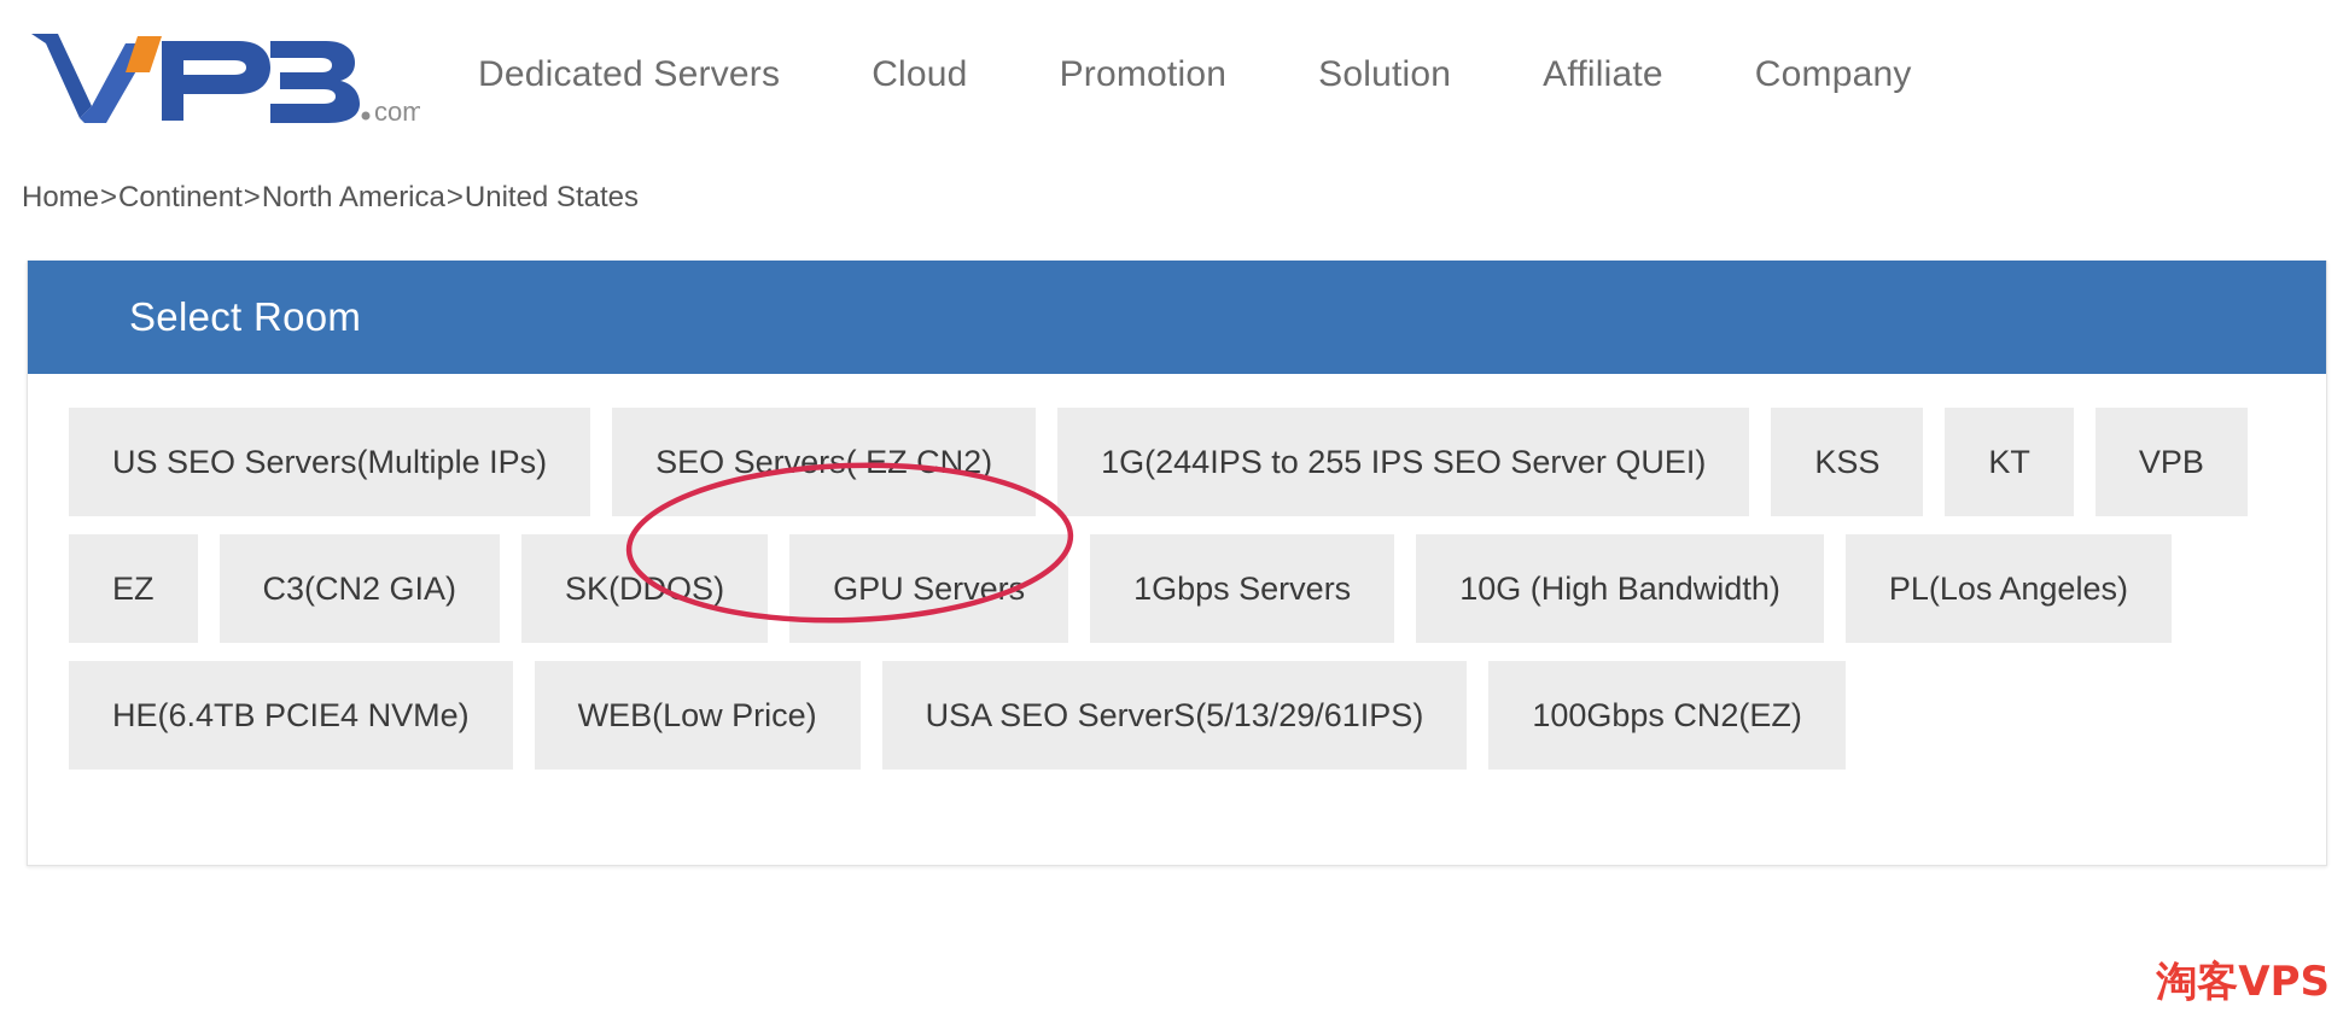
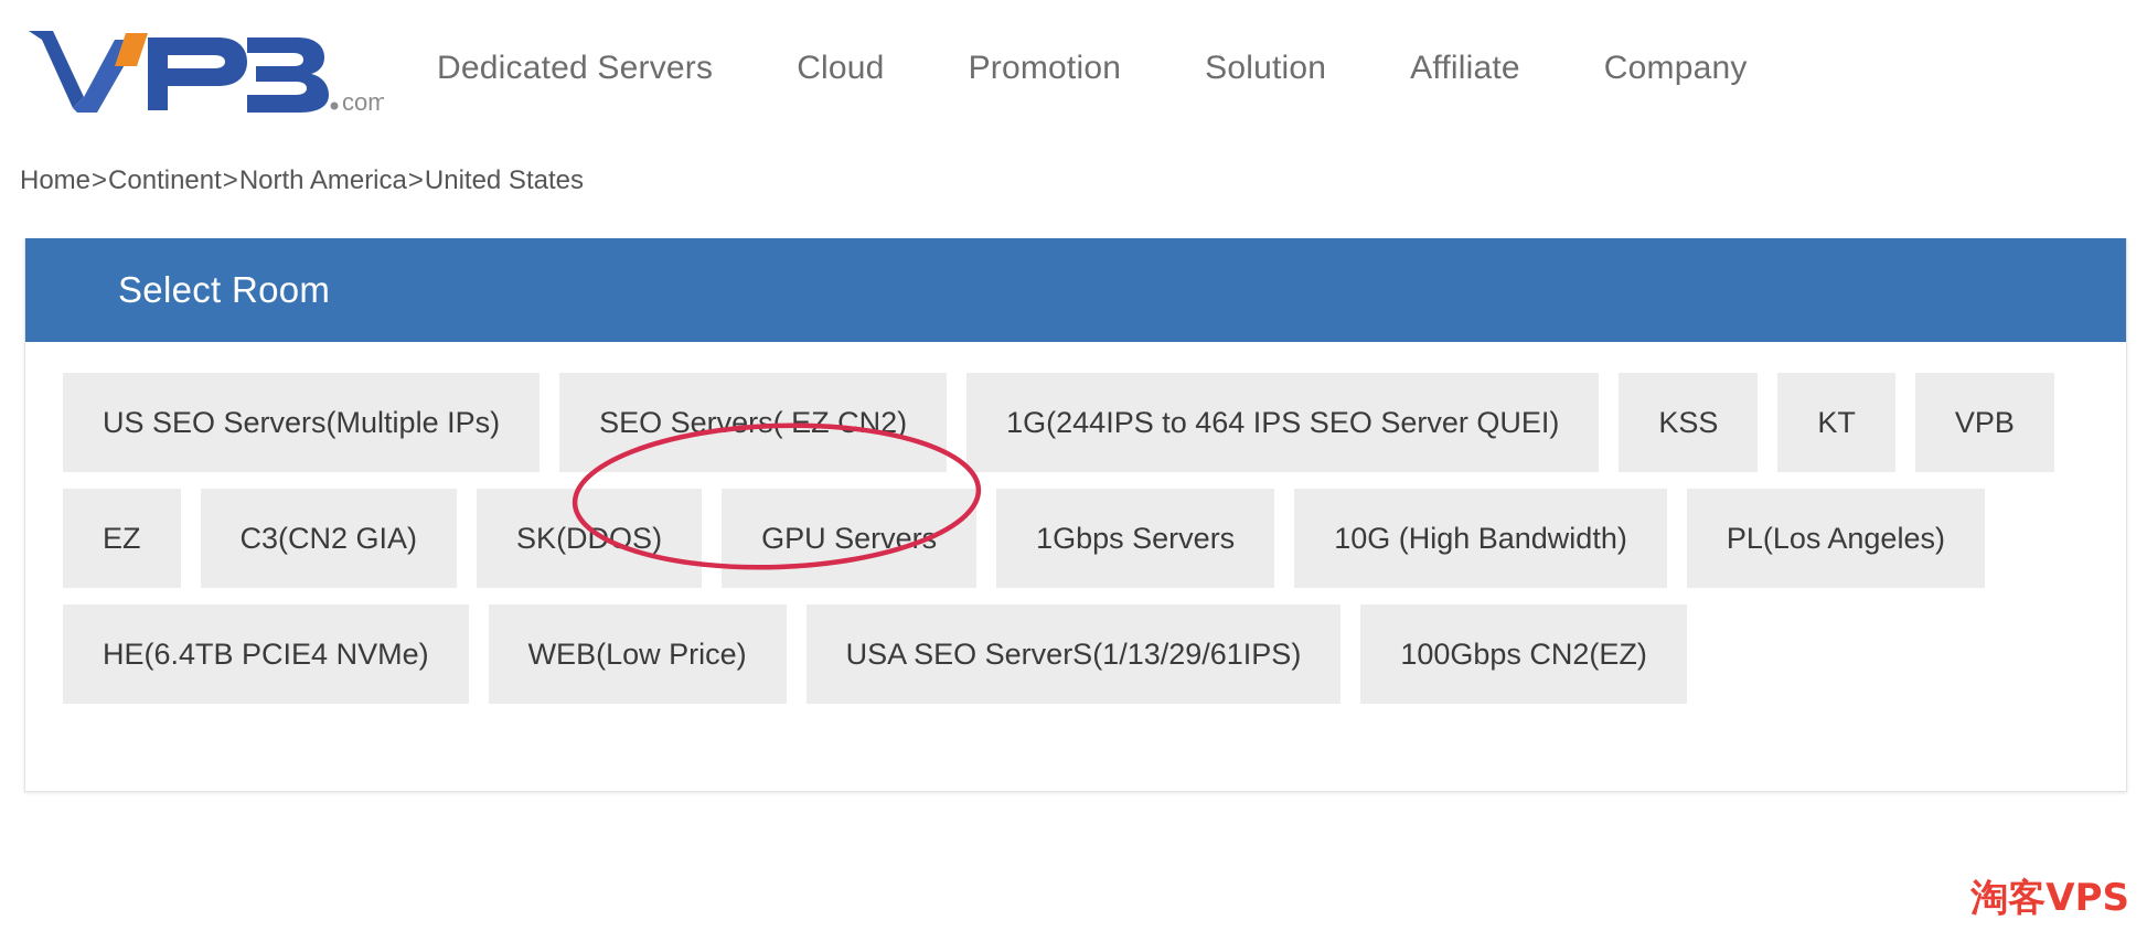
  com
  Dedicated Servers
  Cloud
  Promotion
  Solution
  Affiliate
  Company
  Home
  >
  Continent
  >
  North America
  >
  United States
  Select Room
  US SEO Servers(Multiple IPs)
  SEO Servers( EZ CN2)
- 1G(244IPS to 255 IPS SEO Server QUEI)
+ 1G(244IPS to 464 IPS SEO Server QUEI)
  KSS
  KT
  VPB
  EZ
  C3(CN2 GIA)
  SK(DDOS)
  GPU Server
  1Gbps Servers
  10G (High Bandwidth)
  PL(Los Angeles)
  HE(6.4TB PCIE4 NVMe)
  WEB(Low Price)
- USA SEO ServerS(5/13/29/61IPS)
+ USA SEO ServerS(1/13/29/61IPS)
  100Gbps CN2(EZ)
  淘客VPS
